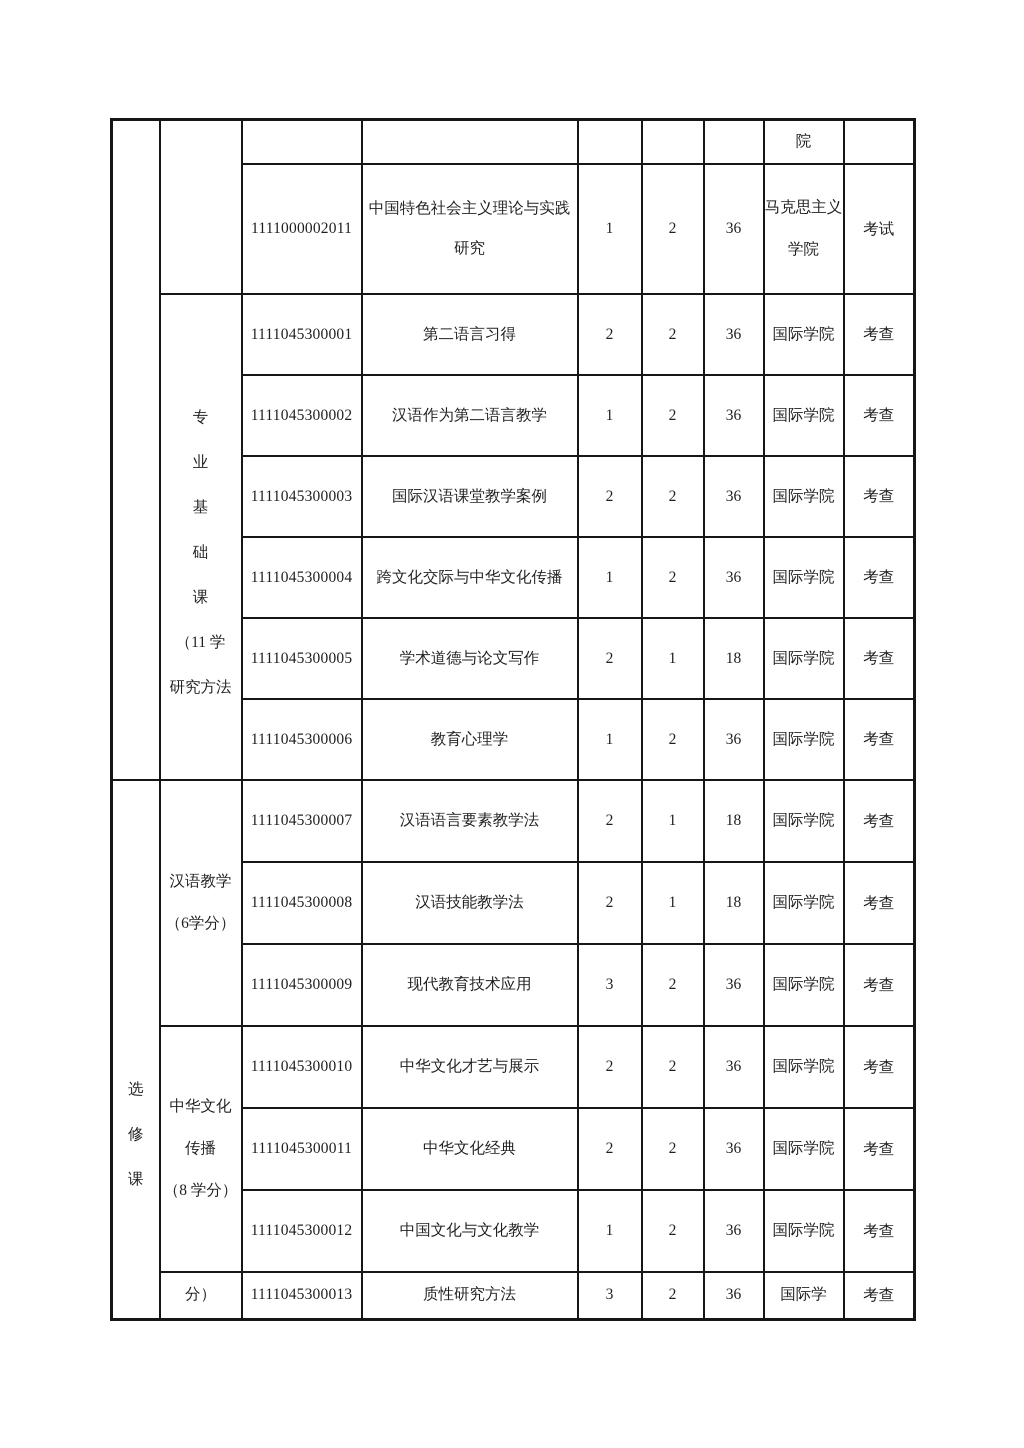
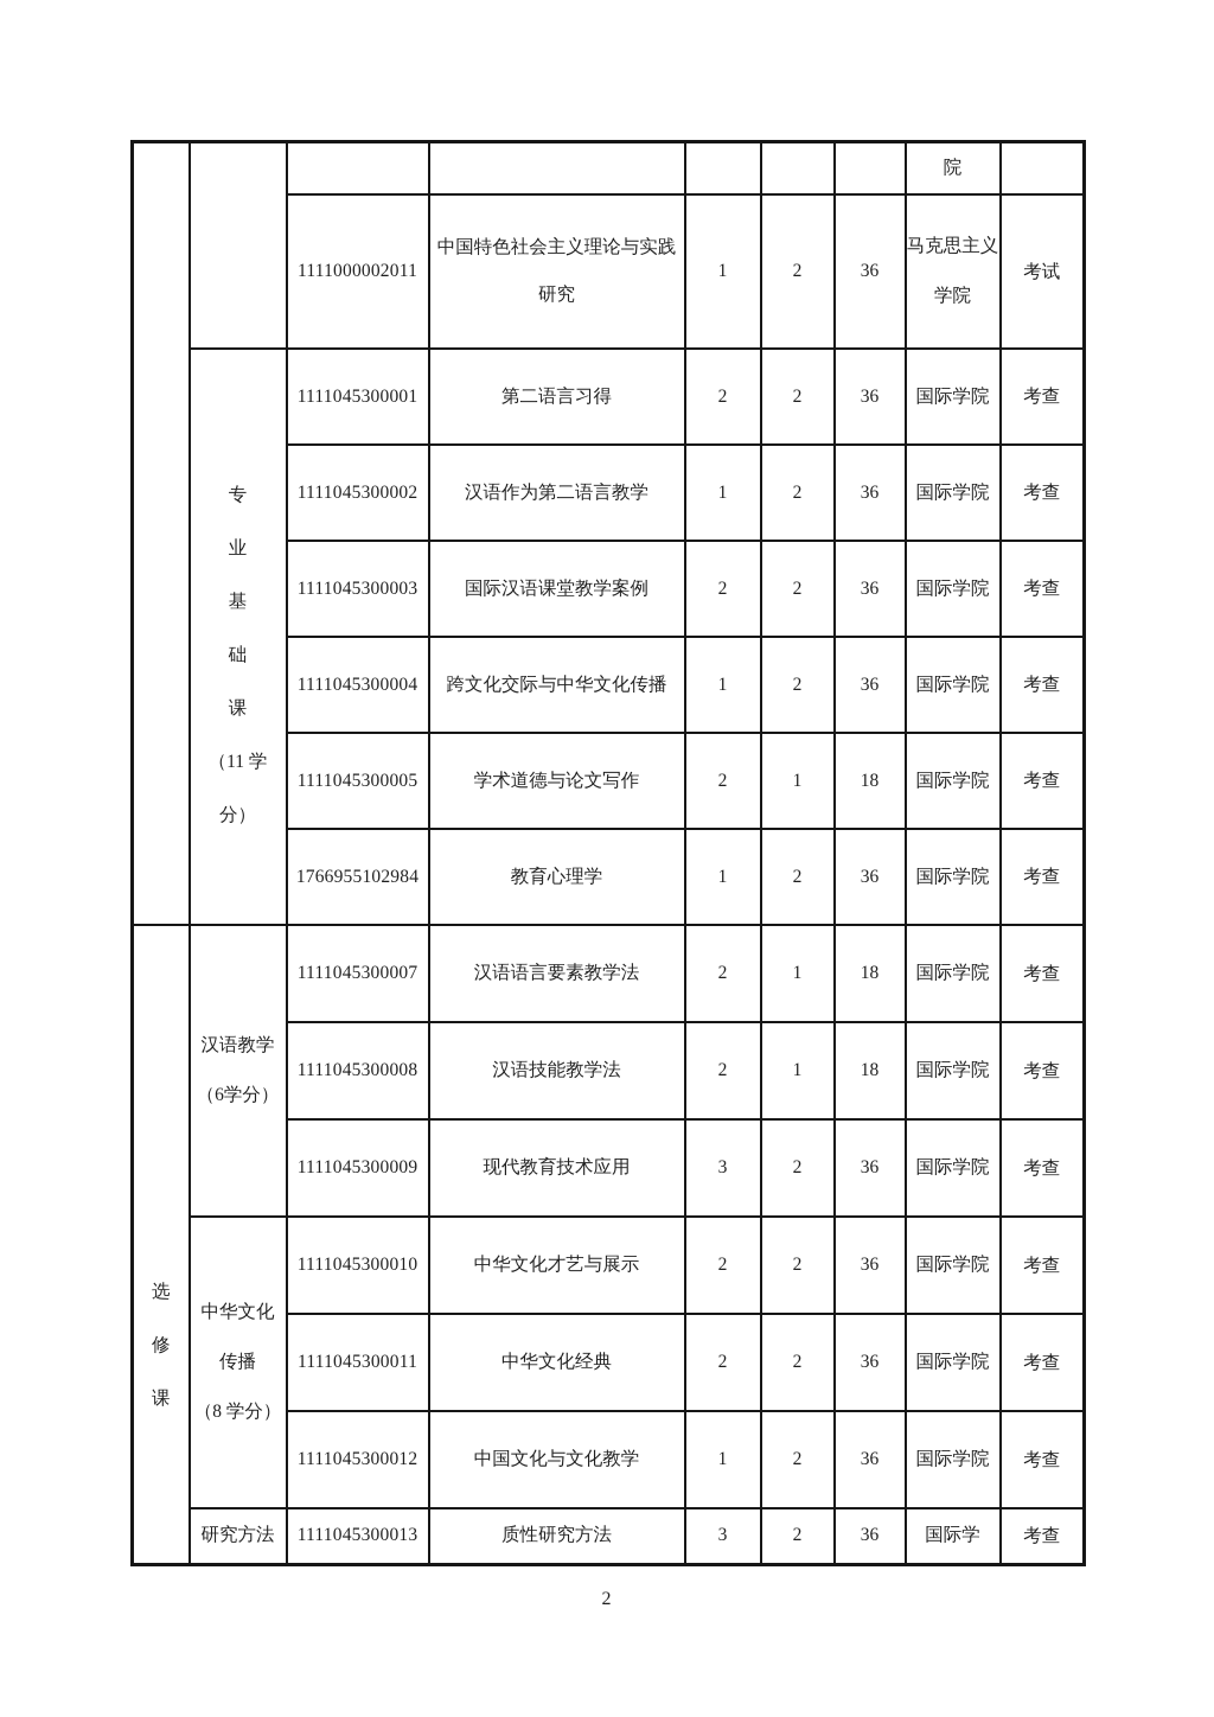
  							院
  1111000002011	中国特色社会主义理论与实践研究	1	2	36	马克思主义学院	考试
- 专 业 基 础 课 （11 学 研究方法	1111045300001	第二语言习得	2	2	36	国际学院	考查
+ 专 业 基 础 课 （11 学 分）	1111045300001	第二语言习得	2	2	36	国际学院	考查
  1111045300002	汉语作为第二语言教学	1	2	36	国际学院	考查
  1111045300003	国际汉语课堂教学案例	2	2	36	国际学院	考查
  1111045300004	跨文化交际与中华文化传播	1	2	36	国际学院	考查
  1111045300005	学术道德与论文写作	2	1	18	国际学院	考查
- 1111045300006	教育心理学	1	2	36	国际学院	考查
+ 1766955102984	教育心理学	1	2	36	国际学院	考查
  选 修 课	汉语教学 （6学分）	1111045300007	汉语语言要素教学法	2	1	18	国际学院	考查
  1111045300008	汉语技能教学法	2	1	18	国际学院	考查
  1111045300009	现代教育技术应用	3	2	36	国际学院	考查
  中华文化 传播 （8 学分）	1111045300010	中华文化才艺与展示	2	2	36	国际学院	考查
  1111045300011	中华文化经典	2	2	36	国际学院	考查
  1111045300012	中国文化与文化教学	1	2	36	国际学院	考查
- 分）	1111045300013	质性研究方法	3	2	36	国际学	考查
+ 研究方法	1111045300013	质性研究方法	3	2	36	国际学	考查
+ 2
